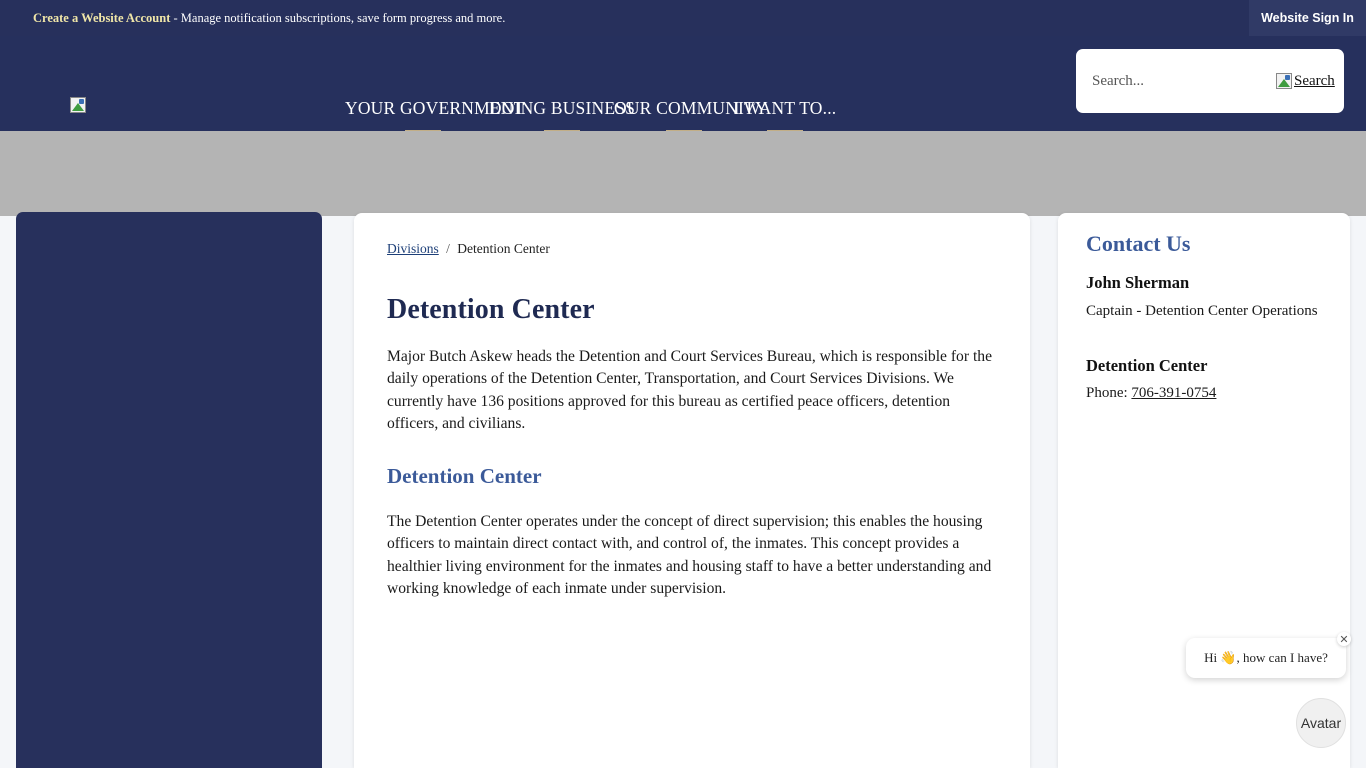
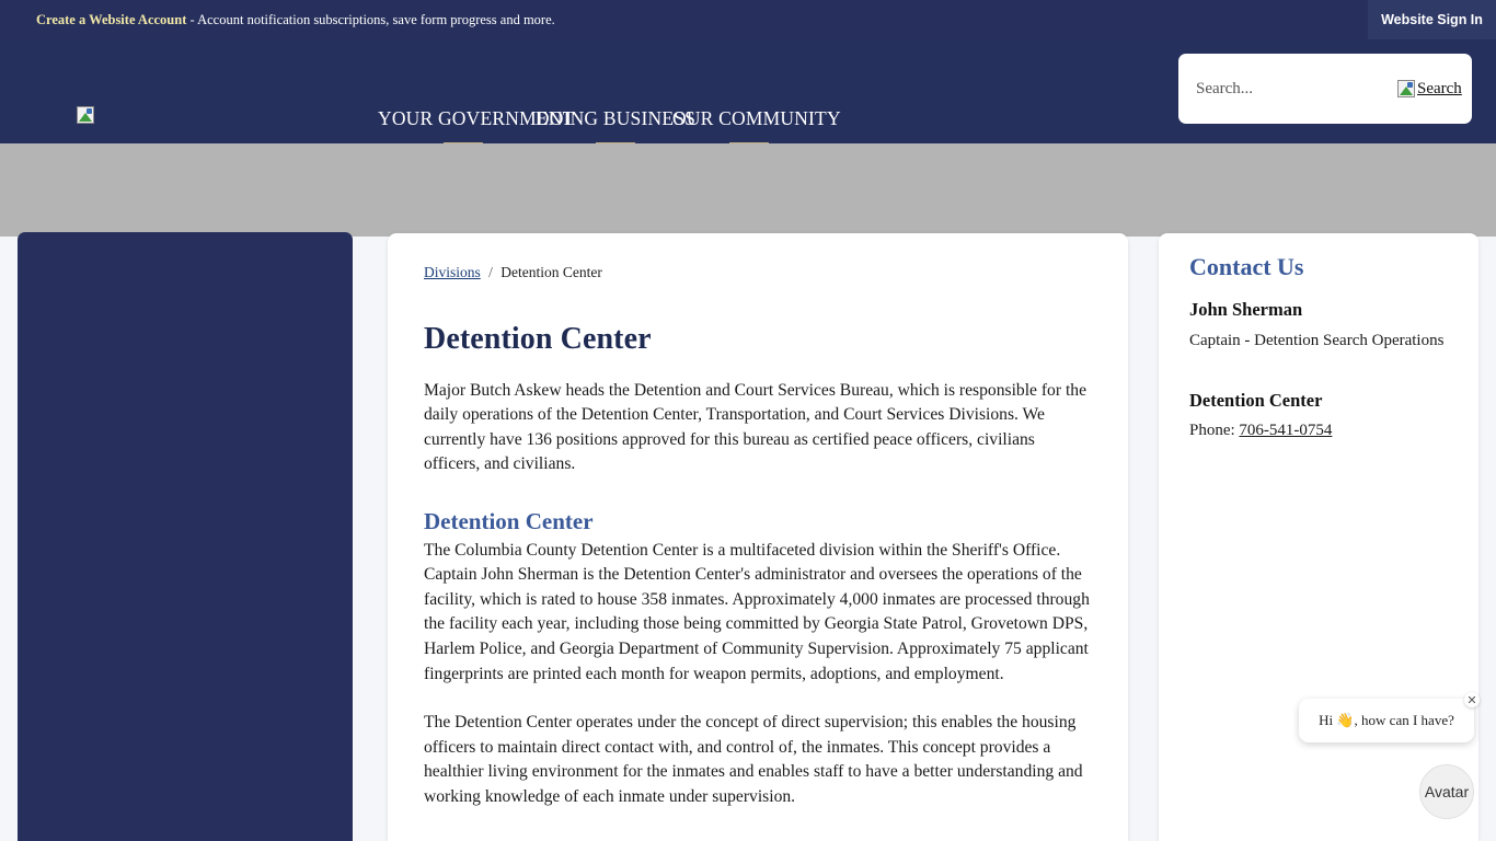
- Create a Website Account - Manage notification subscriptions, save form progress and more.
+ Create a Website Account - Account notification subscriptions, save form progress and more.
  Website Sign In
  YOUR GOVERNMENT
  DOING BUSINESS
  OUR COMMUNITY
- I WANT TO...
  Search...
  Search
  Divisions / Detention Center
  Detention Center
- Major Butch Askew heads the Detention and Court Services Bureau, which is responsible for the daily operations of the Detention Center, Transportation, and Court Services Divisions. We currently have 136 positions approved for this bureau as certified peace officers, detention officers, and civilians.
+ Major Butch Askew heads the Detention and Court Services Bureau, which is responsible for the daily operations of the Detention Center, Transportation, and Court Services Divisions. We currently have 136 positions approved for this bureau as certified peace officers, civilians officers, and civilians.
  Detention Center
+ The Columbia County Detention Center is a multifaceted division within the Sheriff's Office. Captain John Sherman is the Detention Center's administrator and oversees the operations of the facility, which is rated to house 358 inmates. Approximately 4,000 inmates are processed through the facility each year, including those being committed by Georgia State Patrol, Grovetown DPS, Harlem Police, and Georgia Department of Community Supervision. Approximately 75 applicant fingerprints are printed each month for weapon permits, adoptions, and employment.
- The Detention Center operates under the concept of direct supervision; this enables the housing officers to maintain direct contact with, and control of, the inmates. This concept provides a healthier living environment for the inmates and housing staff to have a better understanding and working knowledge of each inmate under supervision.
+ The Detention Center operates under the concept of direct supervision; this enables the housing officers to maintain direct contact with, and control of, the inmates. This concept provides a healthier living environment for the inmates and enables staff to have a better understanding and working knowledge of each inmate under supervision.
  Contact Us
  John Sherman
- Captain - Detention Center Operations
+ Captain - Detention Search Operations
  Detention Center
- Phone: 706-391-0754
+ Phone: 706-541-0754
  Hi 👋, how can I have?
  ✕
  Avatar
